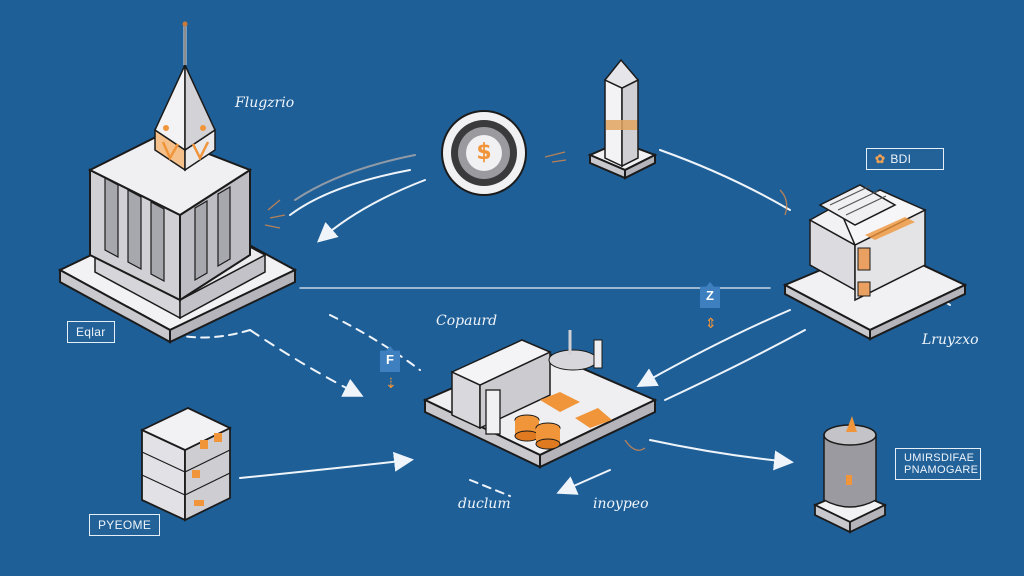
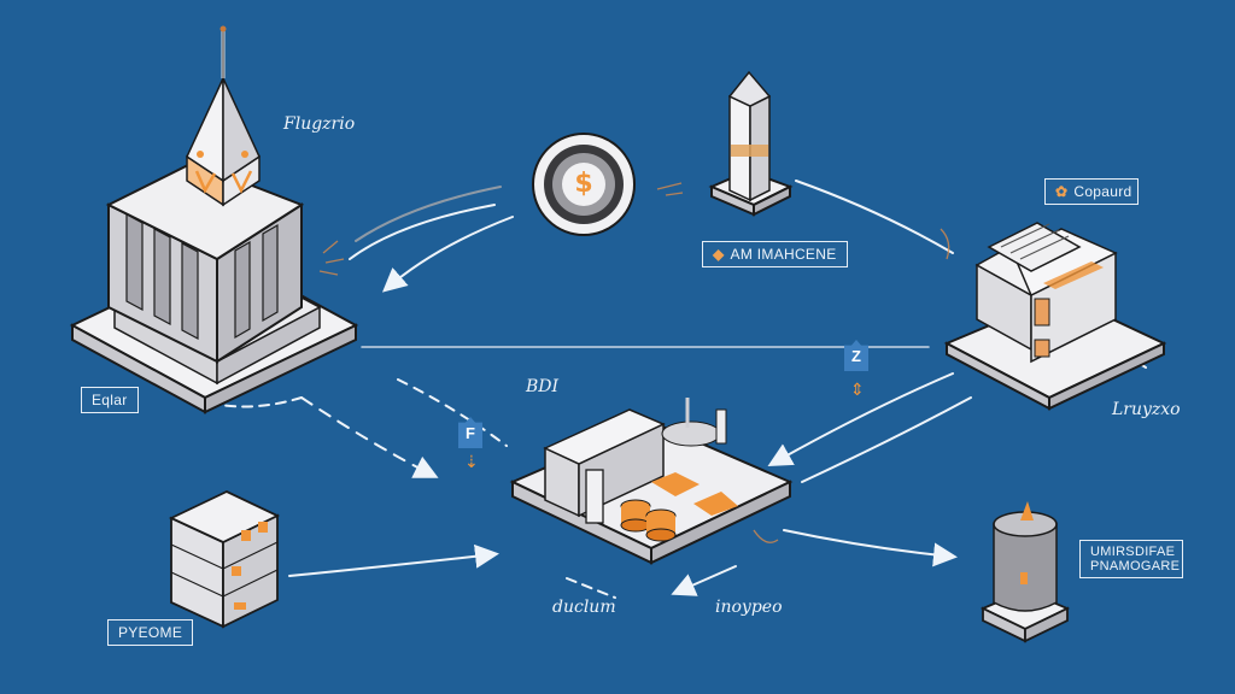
  $
+ ◆ AM IMAHCENE
- ✿ BDI
+ ✿ Copaurd
  Eqlar
  PYEOME
  UMIRSDIFAE PNAMOGARE
  Flugzrio
  Lruyzxo
- Copaurd
+ BDI
  duclum
  inoypeo
  F
  ⇣
  Z
  ⇕
